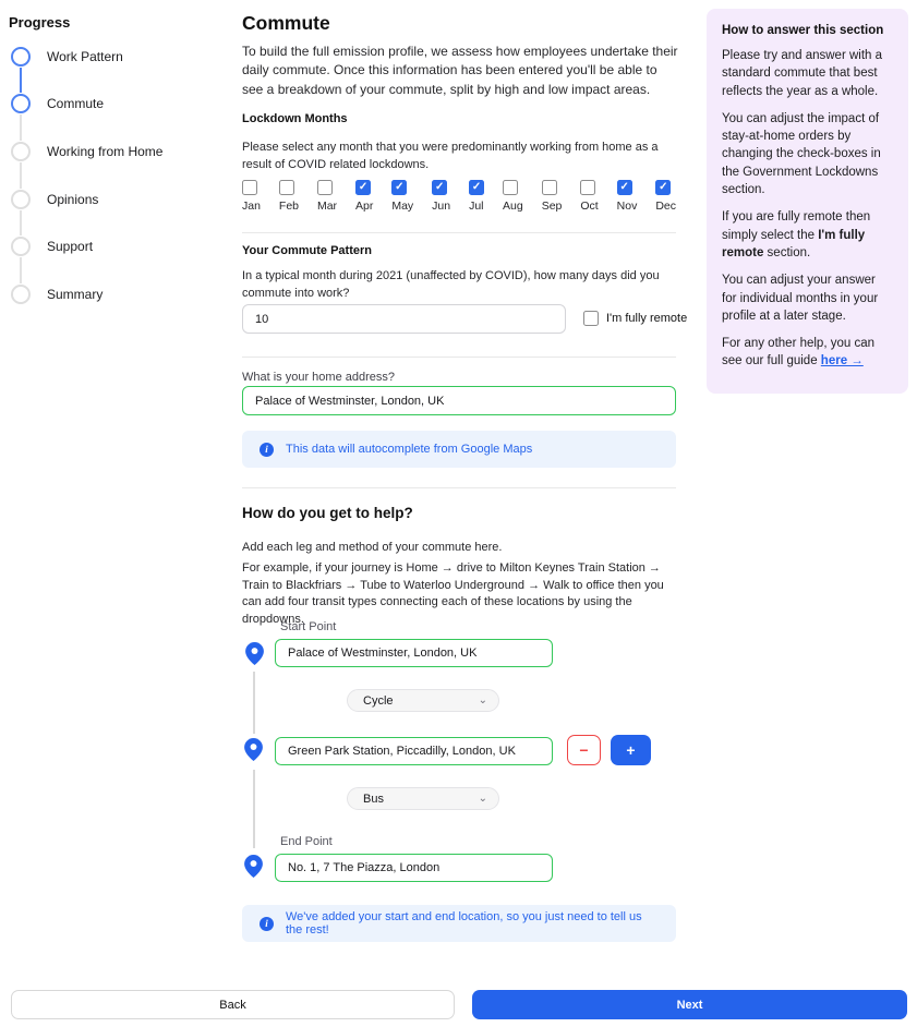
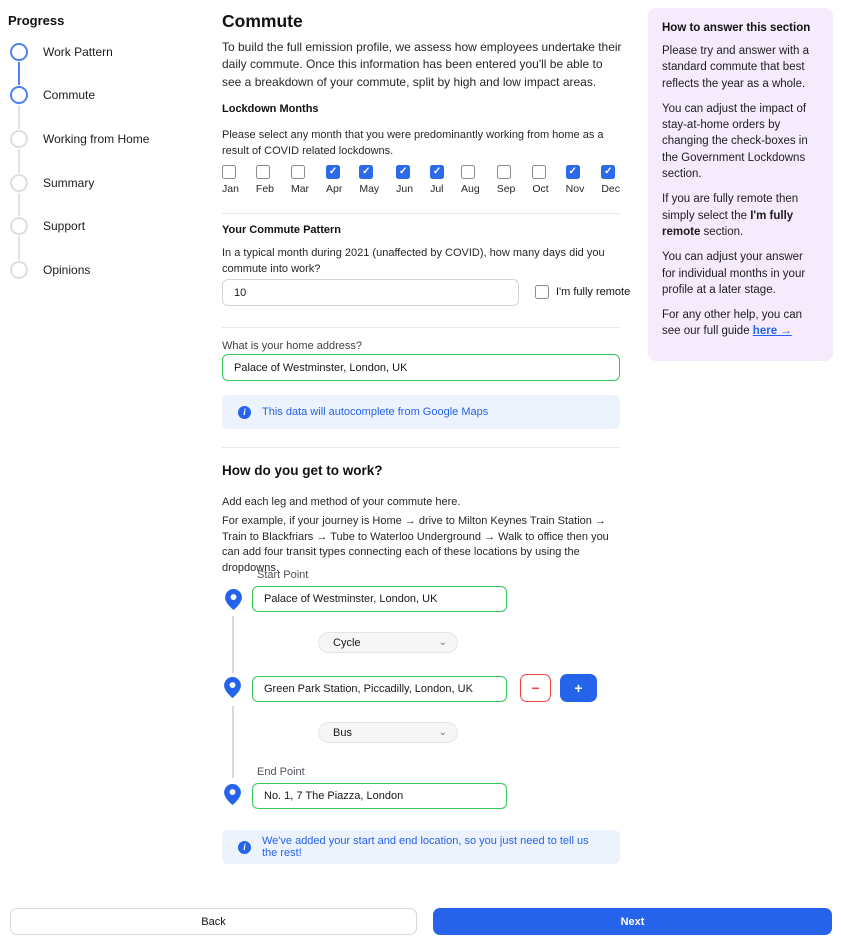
  Progress
  Work Pattern
  Commute
  Working from Home
- Opinions
+ Summary
  Support
- Summary
+ Opinions
  Commute
  To build the full emission profile, we assess how employees undertake their daily commute. Once this information has been entered you'll be able to see a breakdown of your commute, split by high and low impact areas.
  Lockdown Months
  Please select any month that you were predominantly working from home as a result of COVID related lockdowns.
  Jan
  Feb
  Mar
  Apr
  May
  Jun
  Jul
  Aug
  Sep
  Oct
  Nov
  Dec
  Your Commute Pattern
  In a typical month during 2021 (unaffected by COVID), how many days did you commute into work?
  10
  I'm fully remote
  What is your home address?
  Palace of Westminster, London, UK
  i
  This data will autocomplete from Google Maps
- How do you get to help?
+ How do you get to work?
  Add each leg and method of your commute here.
  For example, if your journey is Home → drive to Milton Keynes Train Station → Train to Blackfriars → Tube to Waterloo Underground → Walk to office then you can add four transit types connecting each of these locations by using the dropdowns.
  Start Point
  Palace of Westminster, London, UK
  Cycle
  ⌄
  Green Park Station, Piccadilly, London, UK
  −
  +
  Bus
  ⌄
  End Point
  No. 1, 7 The Piazza, London
  i
  We've added your start and end location, so you just need to tell us the rest!
  How to answer this section
  Please try and answer with a standard commute that best reflects the year as a whole.
  You can adjust the impact of stay-at-home orders by changing the check-boxes in the Government Lockdowns section.
  If you are fully remote then simply select the I'm fully remote section.
  You can adjust your answer for individual months in your profile at a later stage.
  For any other help, you can see our full guide here →
  Back
  Next
